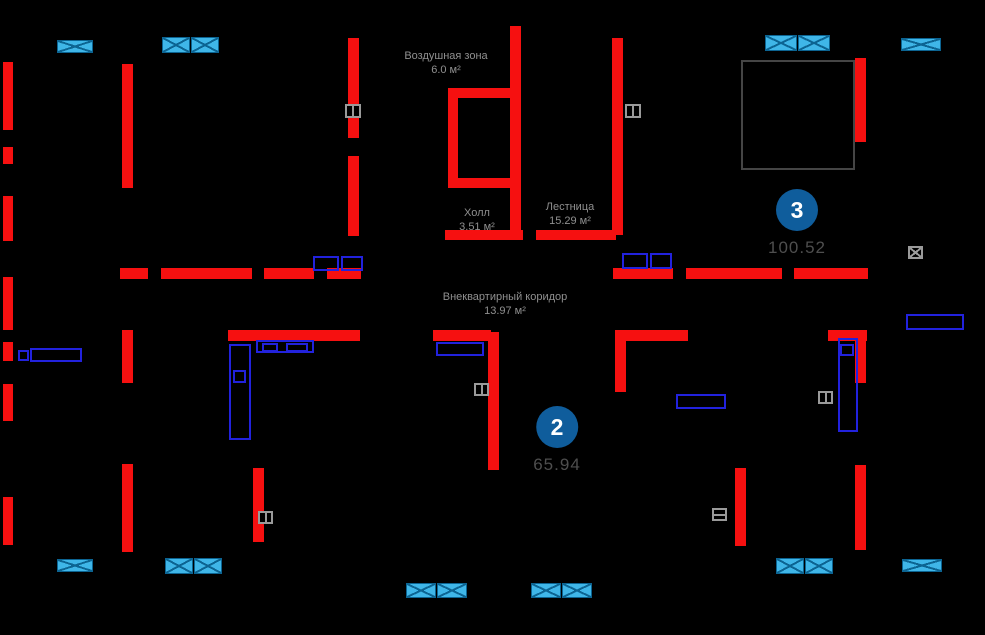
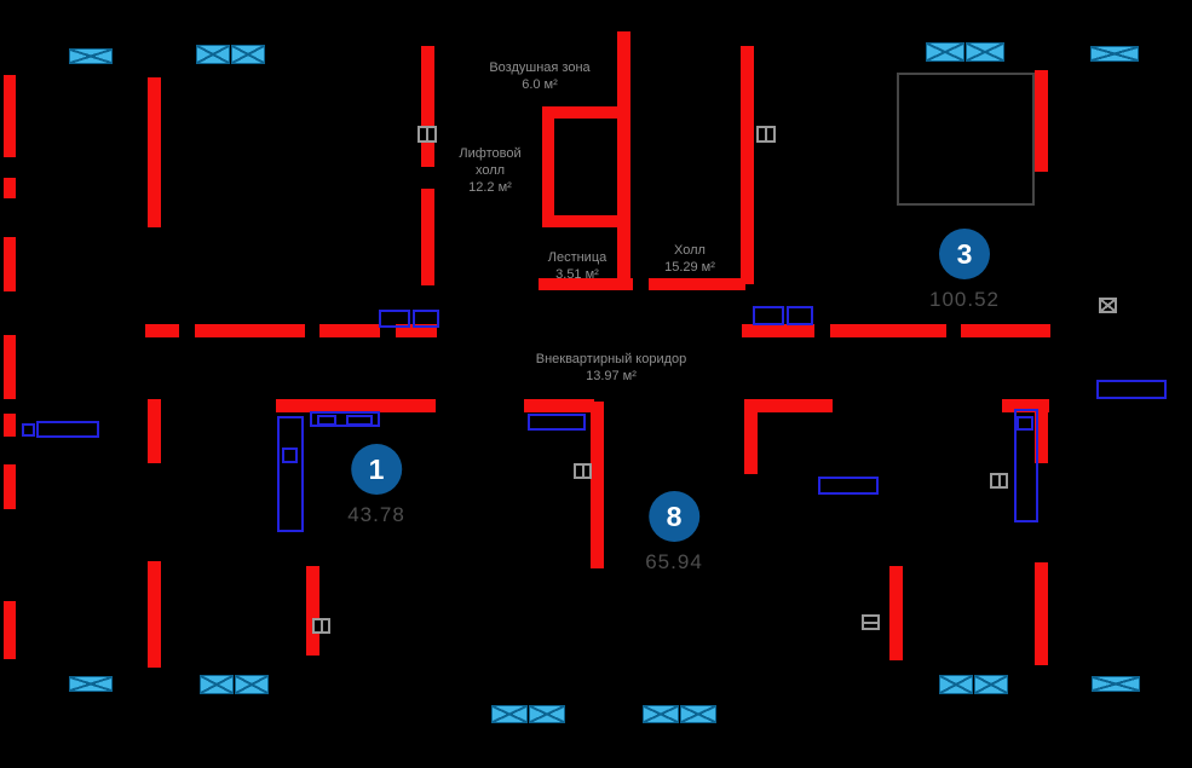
  Воздушная зона
  6.0 м²
+ Лифтовой холл
+ 12.2 м²
- Холл
+ Лестница
  3.51 м²
- Лестница
+ Холл
  15.29 м²
  Внеквартирный коридор
  13.97 м²
  3
  100.52
+ 1
+ 43.78
- 2
+ 8
  65.94
